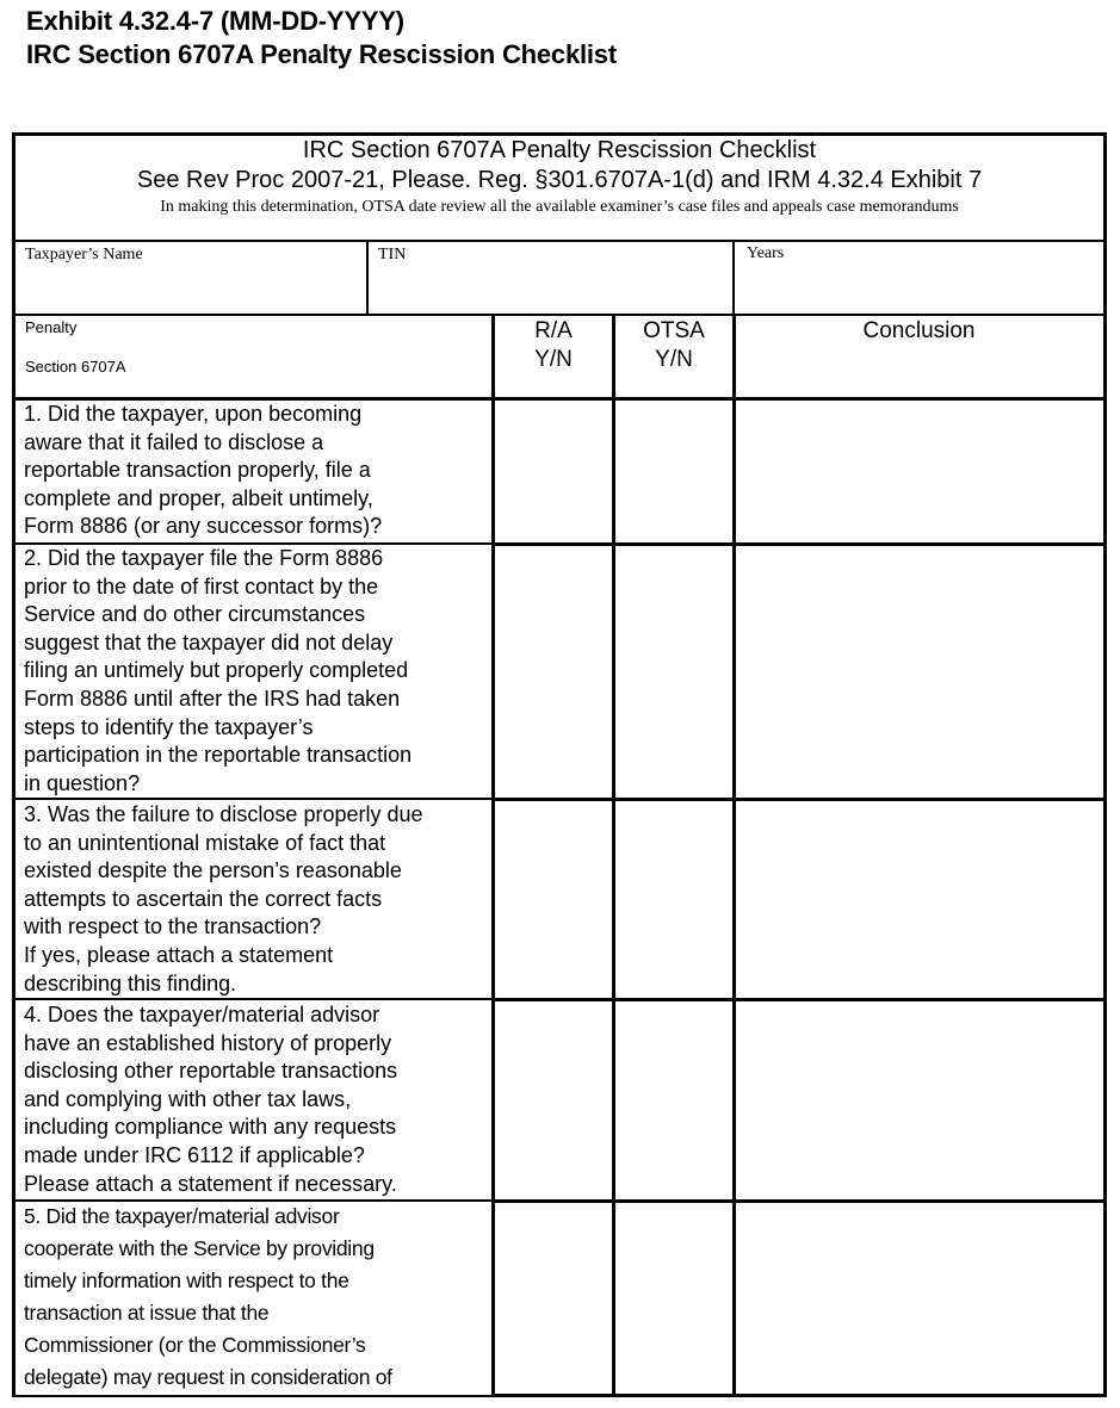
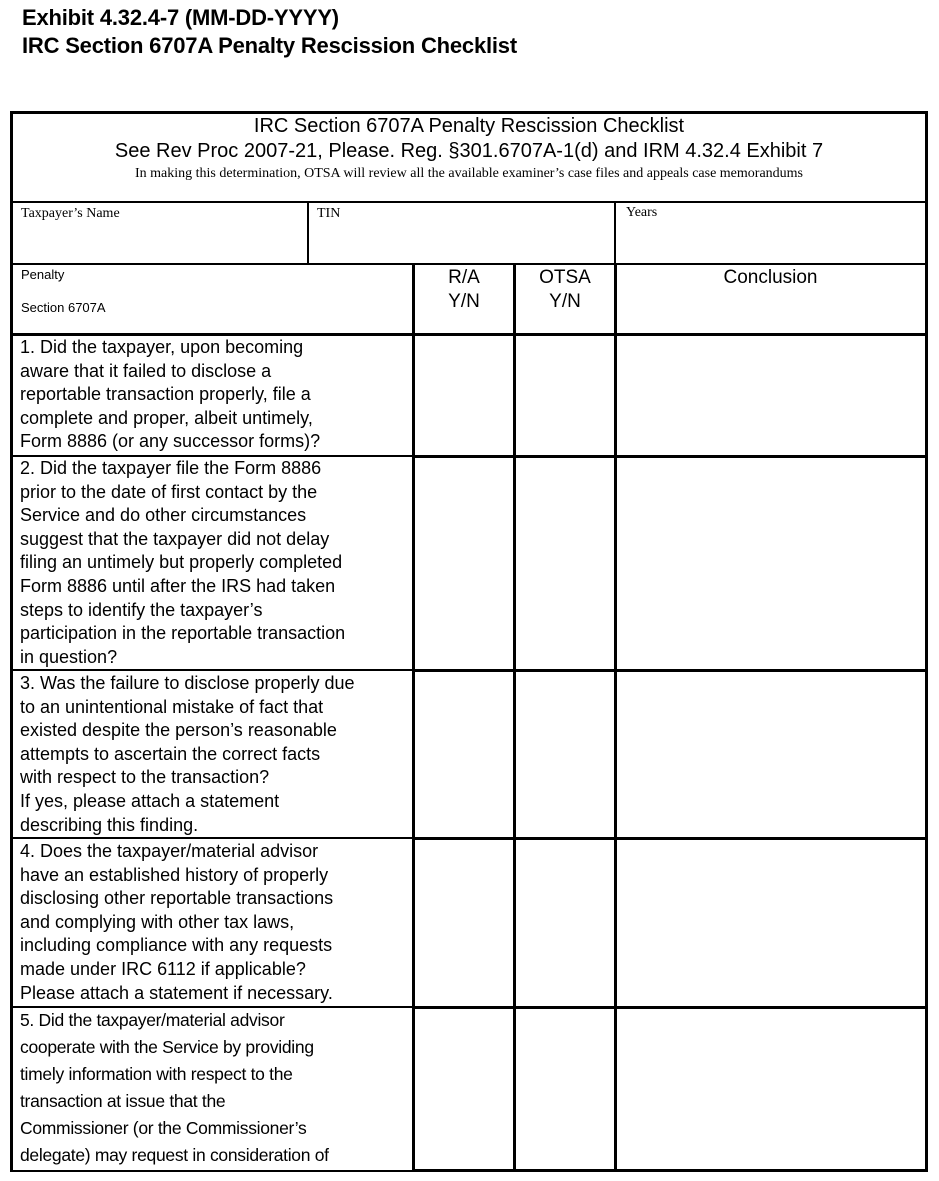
  Exhibit 4.32.4-7 (MM-DD-YYYY)
  IRC Section 6707A Penalty Rescission Checklist
  IRC Section 6707A Penalty Rescission Checklist
  See Rev Proc 2007-21, Please. Reg. §301.6707A-1(d) and IRM 4.32.4 Exhibit 7
- In making this determination, OTSA date review all the available examiner’s case files and appeals case memorandums
+ In making this determination, OTSA will review all the available examiner’s case files and appeals case memorandums
  Taxpayer’s Name
  TIN
  Years
  Penalty
  Section 6707A
  R/A
  Y/N
  OTSA
  Y/N
  Conclusion
  1. Did the taxpayer, upon becoming
  aware that it failed to disclose a
  reportable transaction properly, file a
  complete and proper, albeit untimely,
  Form 8886 (or any successor forms)?
  2. Did the taxpayer file the Form 8886
  prior to the date of first contact by the
  Service and do other circumstances
  suggest that the taxpayer did not delay
  filing an untimely but properly completed
  Form 8886 until after the IRS had taken
  steps to identify the taxpayer’s
  participation in the reportable transaction
  in question?
  3. Was the failure to disclose properly due
  to an unintentional mistake of fact that
  existed despite the person’s reasonable
  attempts to ascertain the correct facts
  with respect to the transaction?
  If yes, please attach a statement
  describing this finding.
  4. Does the taxpayer/material advisor
  have an established history of properly
  disclosing other reportable transactions
  and complying with other tax laws,
  including compliance with any requests
  made under IRC 6112 if applicable?
  Please attach a statement if necessary.
  5. Did the taxpayer/material advisor
  cooperate with the Service by providing
  timely information with respect to the
  transaction at issue that the
  Commissioner (or the Commissioner’s
  delegate) may request in consideration of
